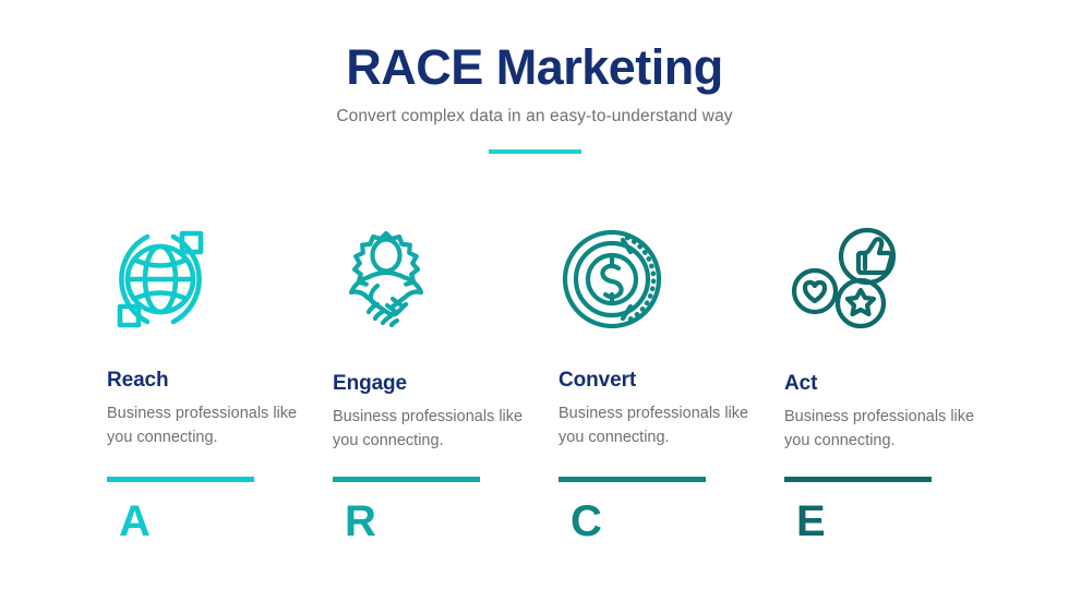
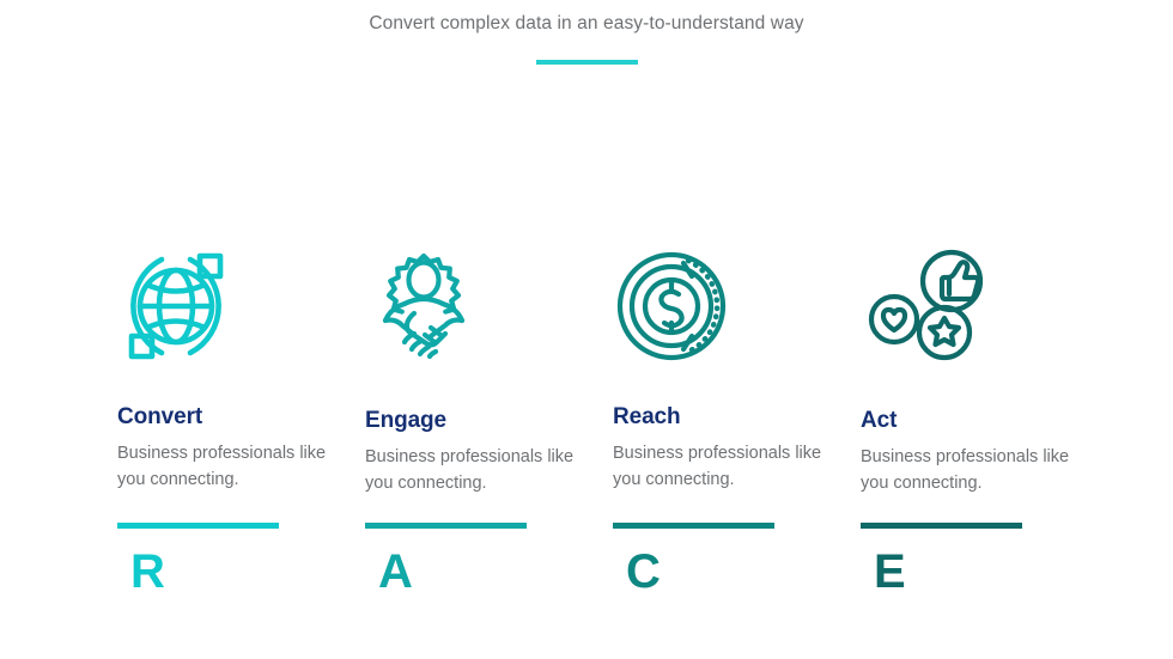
- RACE Marketing
  Convert complex data in an easy-to-understand way
- Reach
+ Convert
  Business professionals like you connecting.
- A
+ R
  Engage
  Business professionals like you connecting.
- R
+ A
- Convert
+ Reach
  Business professionals like you connecting.
  C
  Act
  Business professionals like you connecting.
  E
